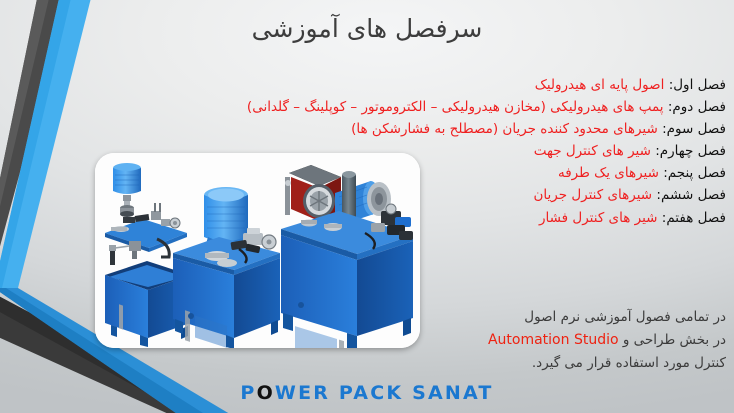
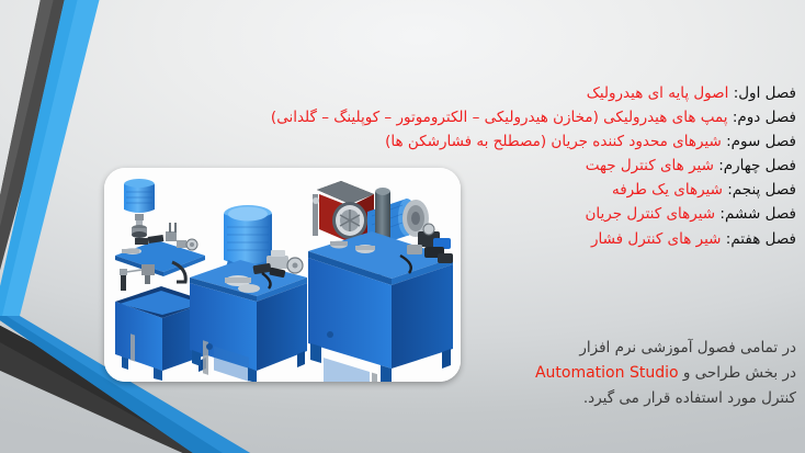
- سرفصل های آموزشی
  فصل اول: اصول پایه ای هیدرولیک
  فصل دوم: پمپ های هیدرولیکی (مخازن هیدرولیکی – الکتروموتور – کوپلینگ – گلدانی)
  فصل سوم: شیرهای محدود کننده جریان (مصطلح به فشارشکن ها)
  فصل چهارم: شیر های کنترل جهت
  فصل پنجم: شیرهای یک طرفه
  فصل ششم: شیرهای کنترل جریان
  فصل هفتم: شیر های کنترل فشار
- در تمامی فصول آموزشی نرم اصول
+ در تمامی فصول آموزشی نرم افزار
  در بخش طراحی و Automation Studio
  کنترل مورد استفاده قرار می گیرد.
- POWER PACK SANAT
